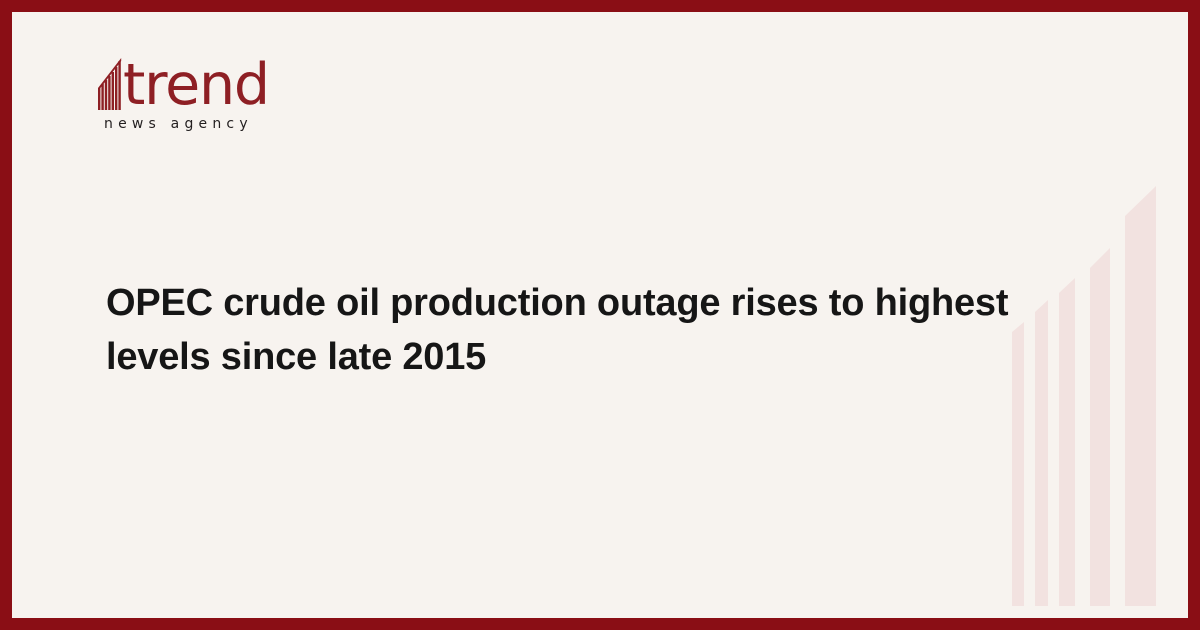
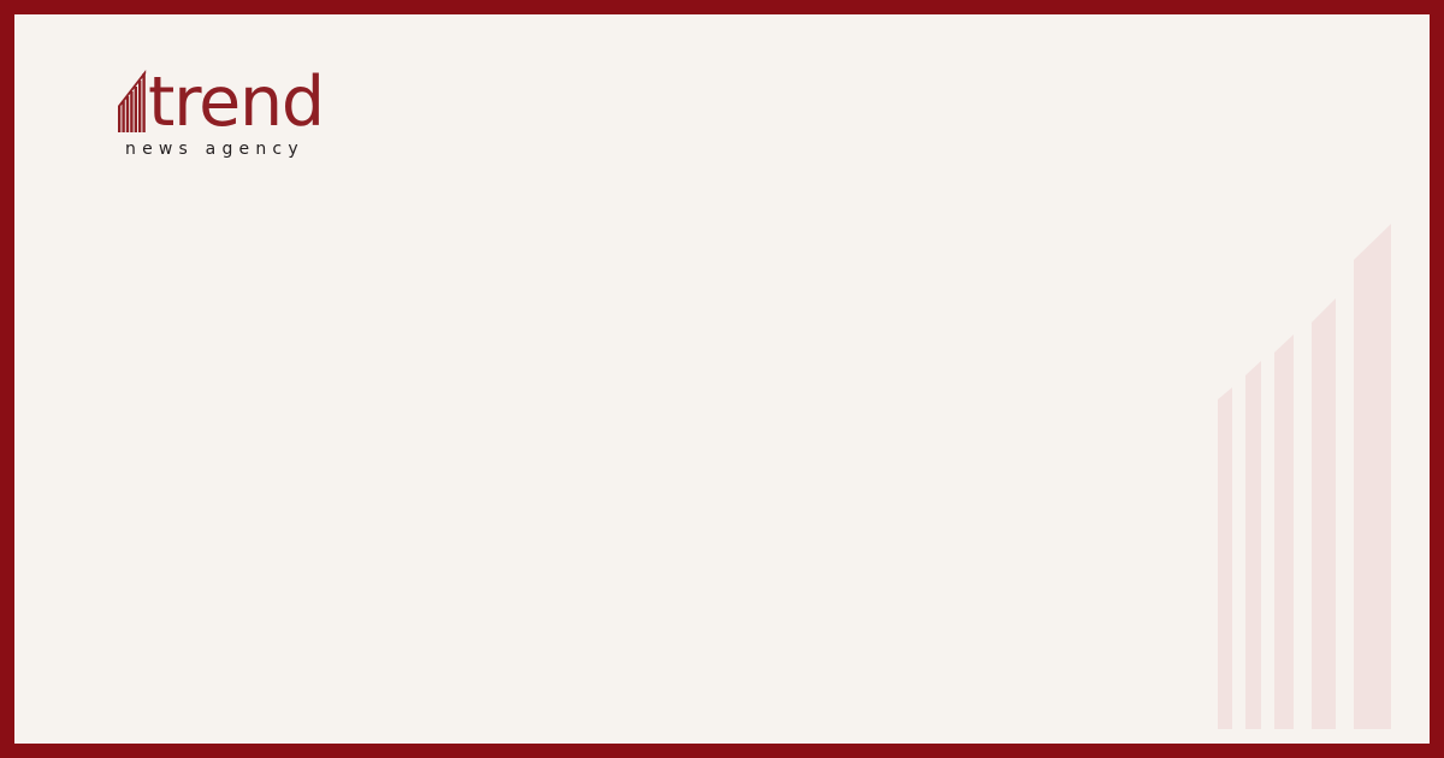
  trend
  news agency
- OPEC crude oil production outage rises to highest levels since late 2015
